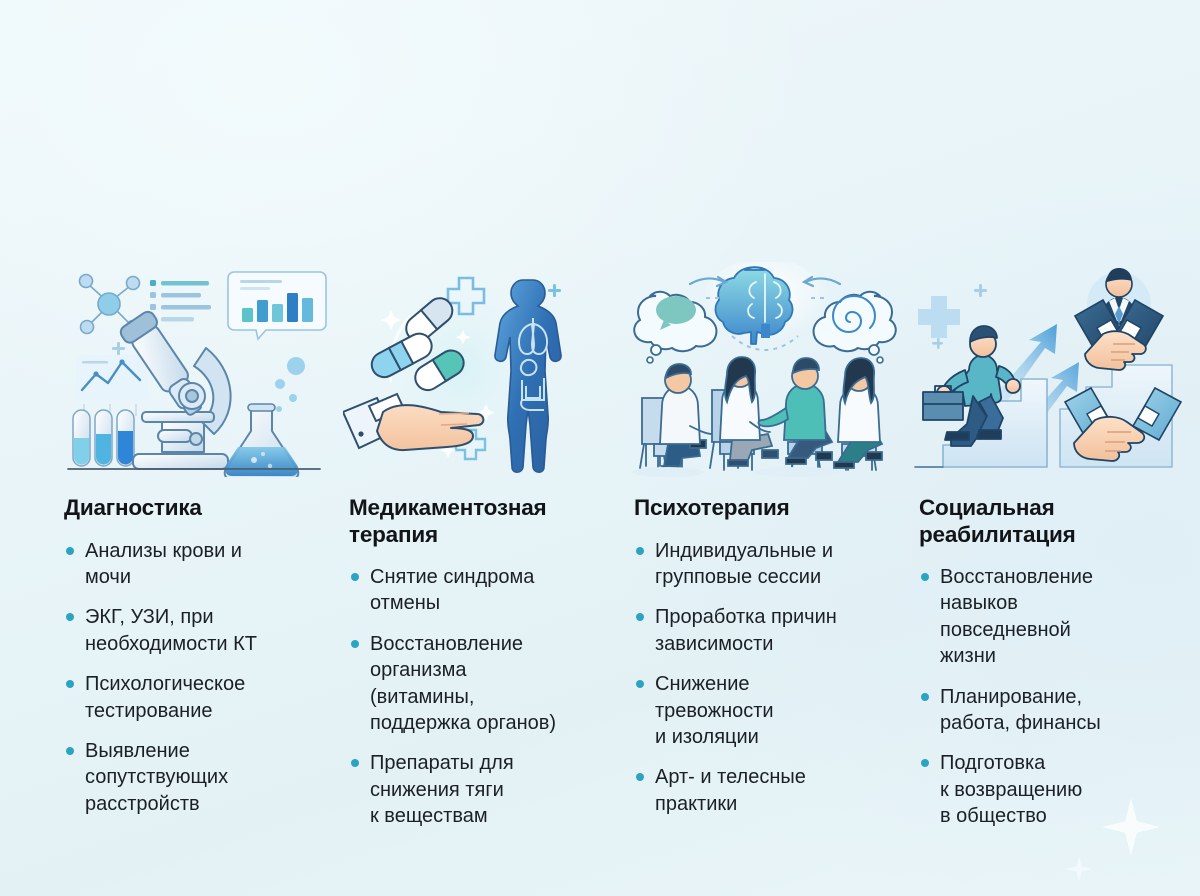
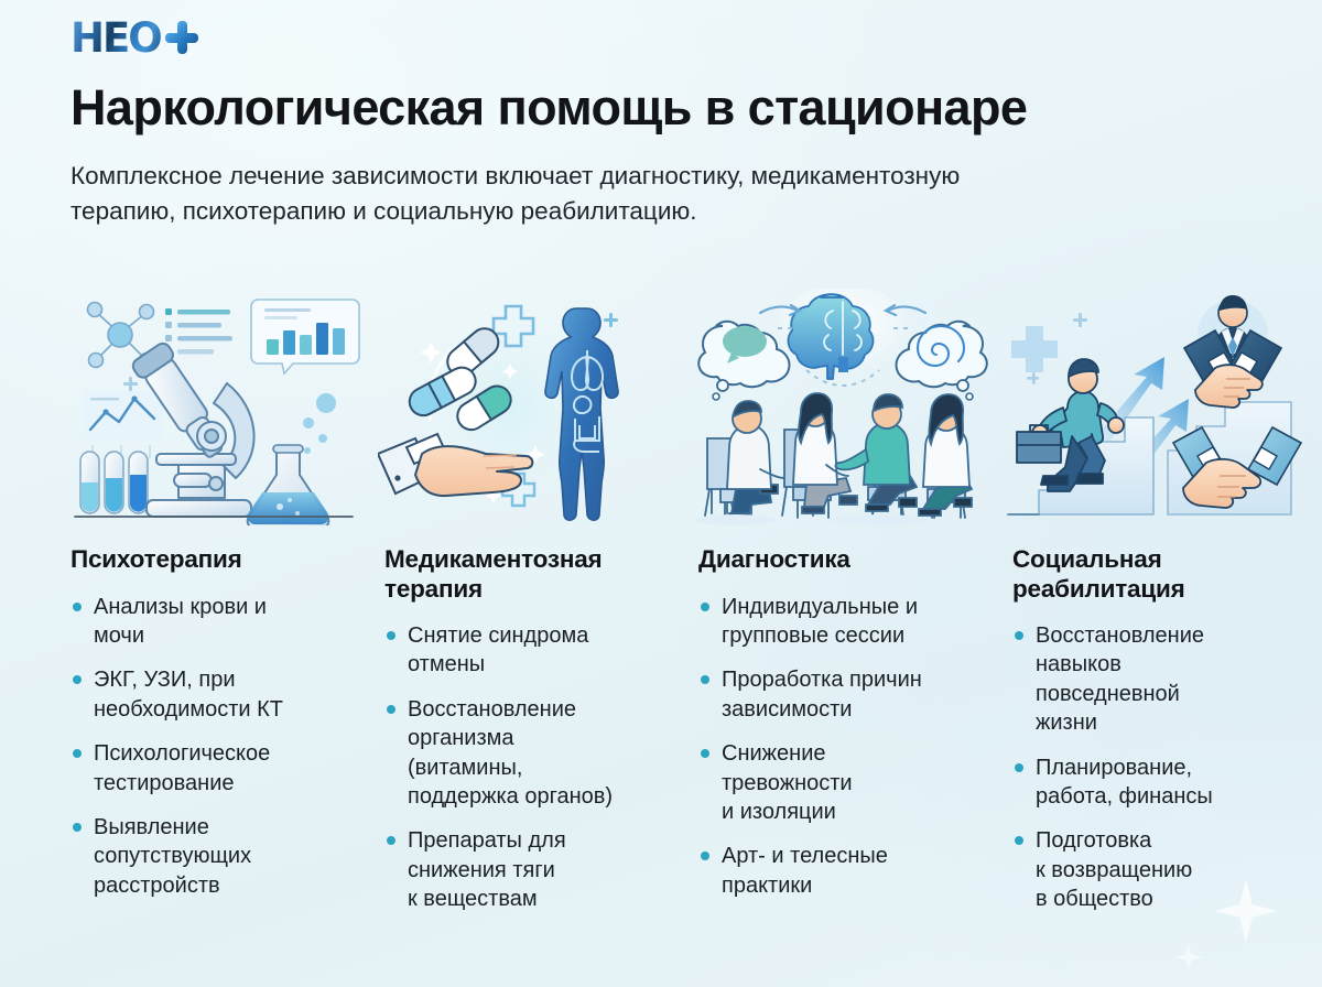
+ НЕО
+ Наркологическая помощь в стационаре
+ Комплексное лечение зависимости включает диагностику, медикаментозную терапию, психотерапию и социальную реабилитацию.
- Диагностика
+ Психотерапия
  Анализы крови и
  мочи
  ЭКГ, УЗИ, при
  необходимости КТ
  Психологическое
  тестирование
  Выявление
  сопутствующих
  расстройств
  Медикаментозная терапия
  Снятие синдрома
  отмены
  Восстановление
  организма
  (витамины,
  поддержка органов)
  Препараты для
  снижения тяги
  к веществам
- Психотерапия
+ Диагностика
  Индивидуальные и
  групповые сессии
  Проработка причин
  зависимости
  Снижение
  тревожности
  и изоляции
  Арт- и телесные
  практики
  Социальная реабилитация
  Восстановление
  навыков
  повседневной
  жизни
  Планирование,
  работа, финансы
  Подготовка
  к возвращению
  в общество
